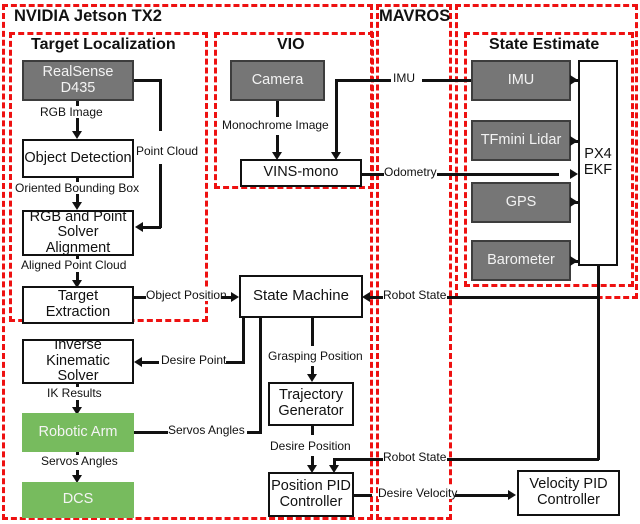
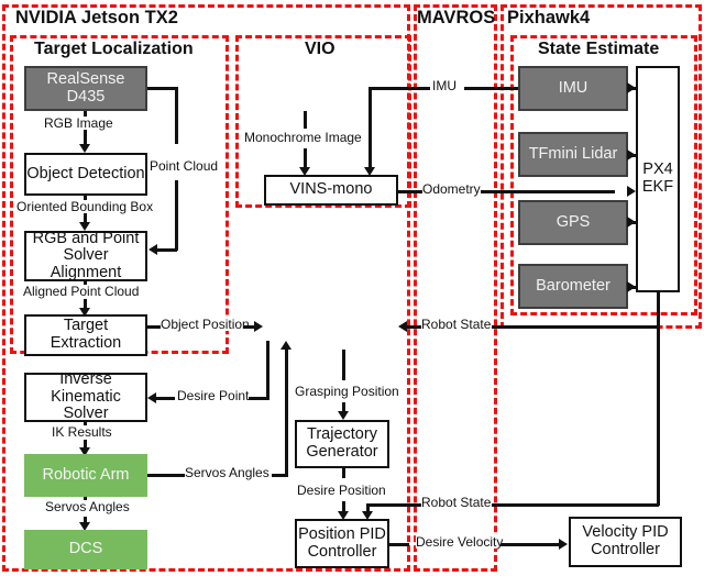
  NVIDIA Jetson TX2
  Target Localization
  VIO
  MAVROS
+ Pixhawk4
  State Estimate
  RealSense D435
  RGB Image
  Object Detection
  Oriented Bounding Box
  RGB and Point Solver Alignment
  Point Cloud
  Aligned Point Cloud
  Target Extraction
  Object Position
  Inverse Kinematic Solver
  IK Results
  Robotic Arm
  Servos Angles
  DCS
  Desire Point
  Servos Angles
- Camera
  Monochrome Image
  VINS-mono
  IMU
  Odometry
- State Machine
  Grasping Position
  Trajectory Generator
  Desire Position
  Position PID Controller
  Robot State
  Robot State
  Desire Velocity
  Velocity PID Controller
  IMU
  TFmini Lidar
  GPS
  Barometer
  PX4 EKF
